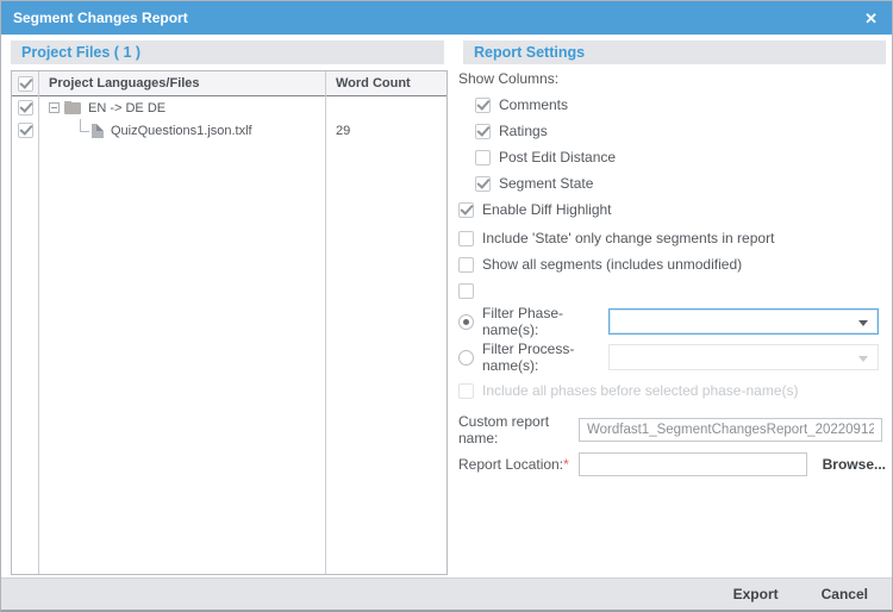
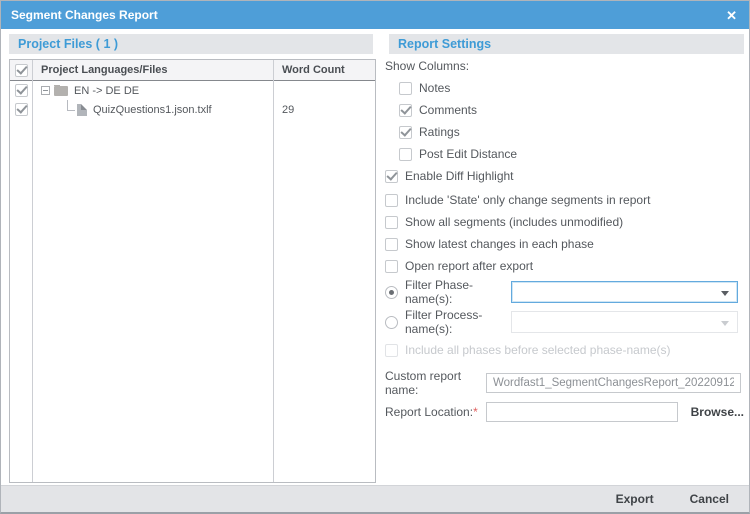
  Segment Changes Report
  ✕
  Project Files ( 1 )
  Report Settings
  Project Languages/Files
  Word Count
  EN -> DE DE
  QuizQuestions1.json.txlf
  29
  Show Columns:
+ Notes
  Comments
  Ratings
  Post Edit Distance
- Segment State
  Enable Diff Highlight
  Include 'State' only change segments in report
  Show all segments (includes unmodified)
+ Show latest changes in each phase
+ Open report after export
  Filter Phase-name(s):
  Filter Process-name(s):
  Include all phases before selected phase-name(s)
  Custom report name:
  Wordfast1_SegmentChangesReport_20220912
  Report Location:*
  Browse...
  Export
  Cancel
